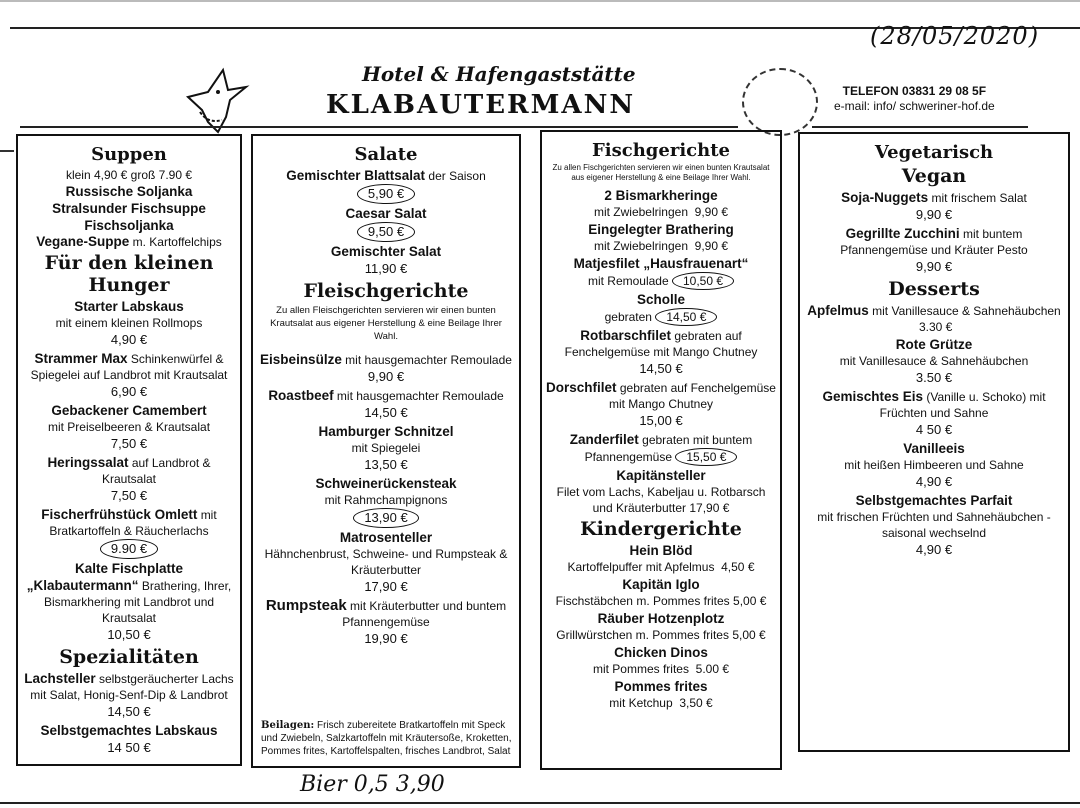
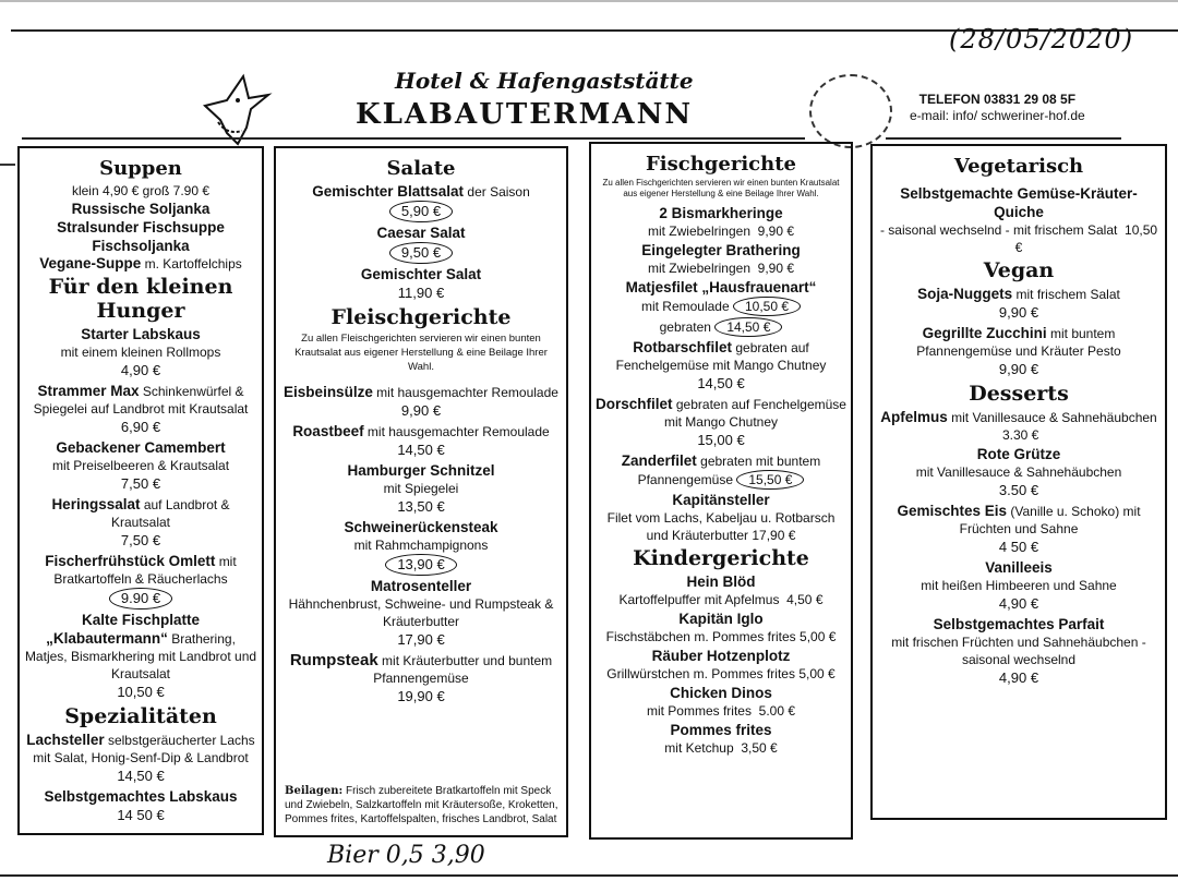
  (28/05/2020)
  Hotel & Hafengaststätte
  KLABAUTERMANN
  TELEFON 03831 29 08 5F
  e-mail: info/ schweriner-hof.de
  Suppen
  klein 4,90 € groß 7.90 €
  Russische Soljanka
  Stralsunder Fischsuppe
  Fischsoljanka
  Vegane-Suppe m. Kartoffelchips
  Für den kleinen Hunger
  Starter Labskaus
  mit einem kleinen Rollmops
  4,90 €
  Strammer Max Schinkenwürfel & Spiegelei auf Landbrot mit Krautsalat
  6,90 €
  Gebackener Camembert
  mit Preiselbeeren & Krautsalat
  7,50 €
  Heringssalat auf Landbrot & Krautsalat
  7,50 €
  Fischerfrühstück Omlett mit Bratkartoffeln & Räucherlachs
  9.90 €
- Kalte Fischplatte „Klabautermann“ Brathering, Ihrer, Bismarkhering mit Landbrot und Krautsalat
+ Kalte Fischplatte „Klabautermann“ Brathering, Matjes, Bismarkhering mit Landbrot und Krautsalat
  10,50 €
  Spezialitäten
  Lachsteller selbstgeräucherter Lachs mit Salat, Honig-Senf-Dip & Landbrot
  14,50 €
  Selbstgemachtes Labskaus
  14 50 €
  Salate
  Gemischter Blattsalat der Saison
  5,90 €
  Caesar Salat
  9,50 €
  Gemischter Salat
  11,90 €
  Fleischgerichte
  Zu allen Fleischgerichten servieren wir einen bunten Krautsalat aus eigener Herstellung & eine Beilage Ihrer Wahl.
  Eisbeinsülze mit hausgemachter Remoulade
  9,90 €
  Roastbeef mit hausgemachter Remoulade
  14,50 €
  Hamburger Schnitzel
  mit Spiegelei
  13,50 €
  Schweinerückensteak
  mit Rahmchampignons
  13,90 €
  Matrosenteller
  Hähnchenbrust, Schweine- und Rumpsteak & Kräuterbutter
  17,90 €
  Rumpsteak mit Kräuterbutter und buntem Pfannengemüse
  19,90 €
  Beilagen: Frisch zubereitete Bratkartoffeln mit Speck und Zwiebeln, Salzkartoffeln mit Kräutersoße, Kroketten, Pommes frites, Kartoffelspalten, frisches Landbrot, Salat
  Fischgerichte
  Zu allen Fischgerichten servieren wir einen bunten Krautsalat aus eigener Herstellung & eine Beilage Ihrer Wahl.
  2 Bismarkheringe
  mit Zwiebelringen 9,90 €
  Eingelegter Brathering
  mit Zwiebelringen 9,90 €
  Matjesfilet „Hausfrauenart“
  mit Remoulade 10,50 €
- Scholle
  gebraten 14,50 €
  Rotbarschfilet gebraten auf Fenchelgemüse mit Mango Chutney
  14,50 €
  Dorschfilet gebraten auf Fenchelgemüse mit Mango Chutney
  15,00 €
  Zanderfilet gebraten mit buntem Pfannengemüse 15,50 €
  Kapitänsteller
  Filet vom Lachs, Kabeljau u. Rotbarsch und Kräuterbutter 17,90 €
  Kindergerichte
  Hein Blöd
  Kartoffelpuffer mit Apfelmus 4,50 €
  Kapitän Iglo
  Fischstäbchen m. Pommes frites 5,00 €
  Räuber Hotzenplotz
  Grillwürstchen m. Pommes frites 5,00 €
  Chicken Dinos
  mit Pommes frites 5.00 €
  Pommes frites
  mit Ketchup 3,50 €
  Vegetarisch
+ Selbstgemachte Gemüse-Kräuter-Quiche
+ - saisonal wechselnd - mit frischem Salat 10,50 €
  Vegan
  Soja-Nuggets mit frischem Salat
  9,90 €
  Gegrillte Zucchini mit buntem Pfannengemüse und Kräuter Pesto
  9,90 €
  Desserts
  Apfelmus mit Vanillesauce & Sahnehäubchen 3.30 €
  Rote Grütze
  mit Vanillesauce & Sahnehäubchen
  3.50 €
  Gemischtes Eis (Vanille u. Schoko) mit Früchten und Sahne
  4 50 €
  Vanilleeis
  mit heißen Himbeeren und Sahne
  4,90 €
  Selbstgemachtes Parfait
  mit frischen Früchten und Sahnehäubchen - saisonal wechselnd
  4,90 €
  Bier 0,5 3,90
